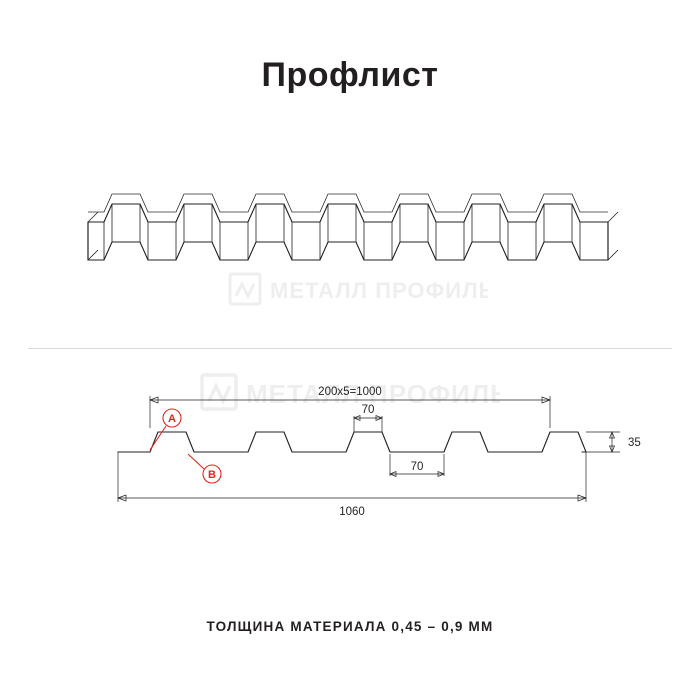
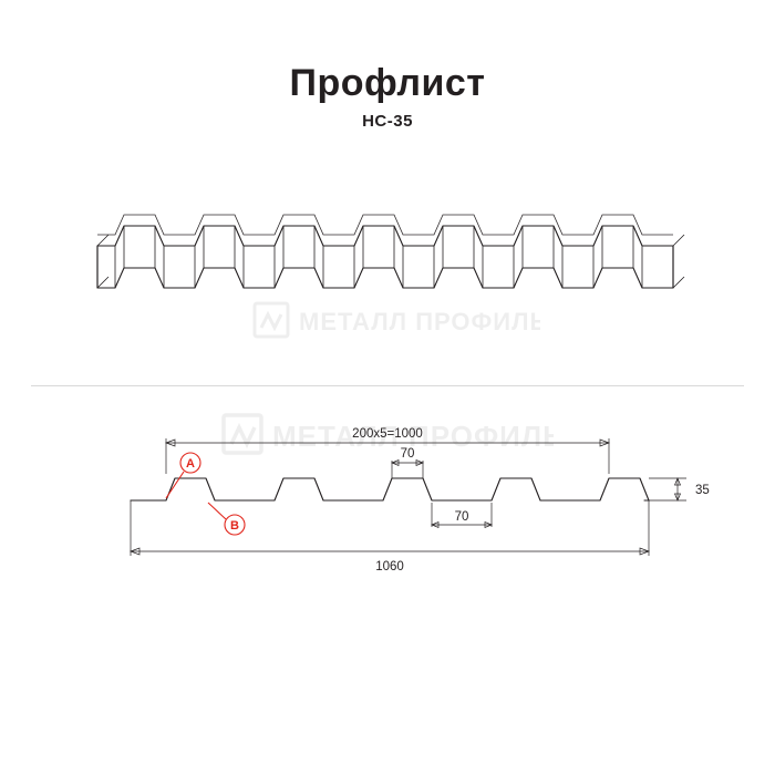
  Профлист
+ НС-35
  МЕТАЛЛ ПРОФИЛЬ
  200х5=1000
  70
  70
  35
  1060
  A
  B
- ТОЛЩИНА МАТЕРИАЛА 0,45 – 0,9 ММ
